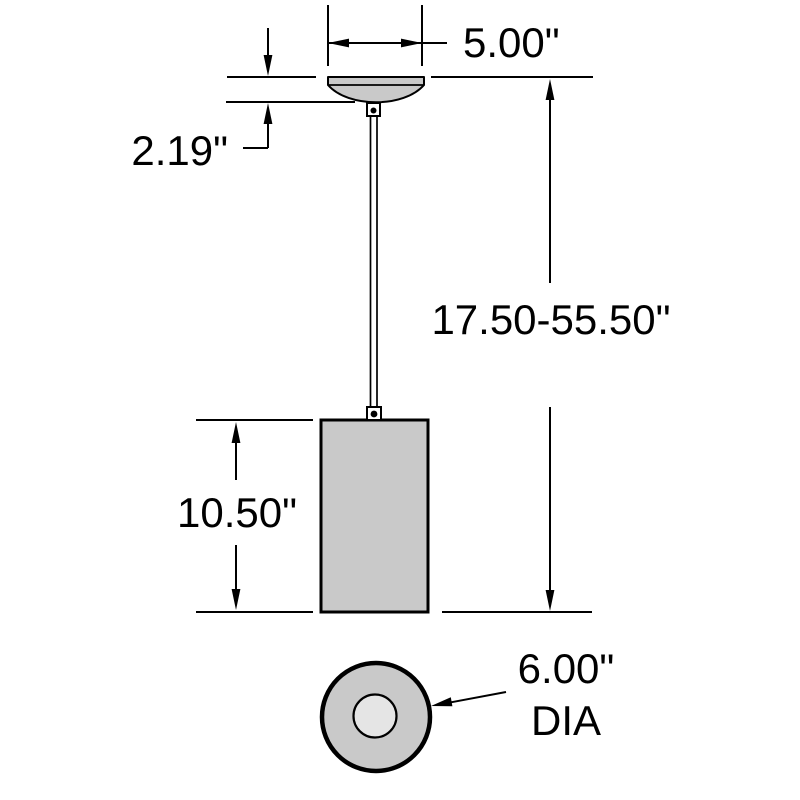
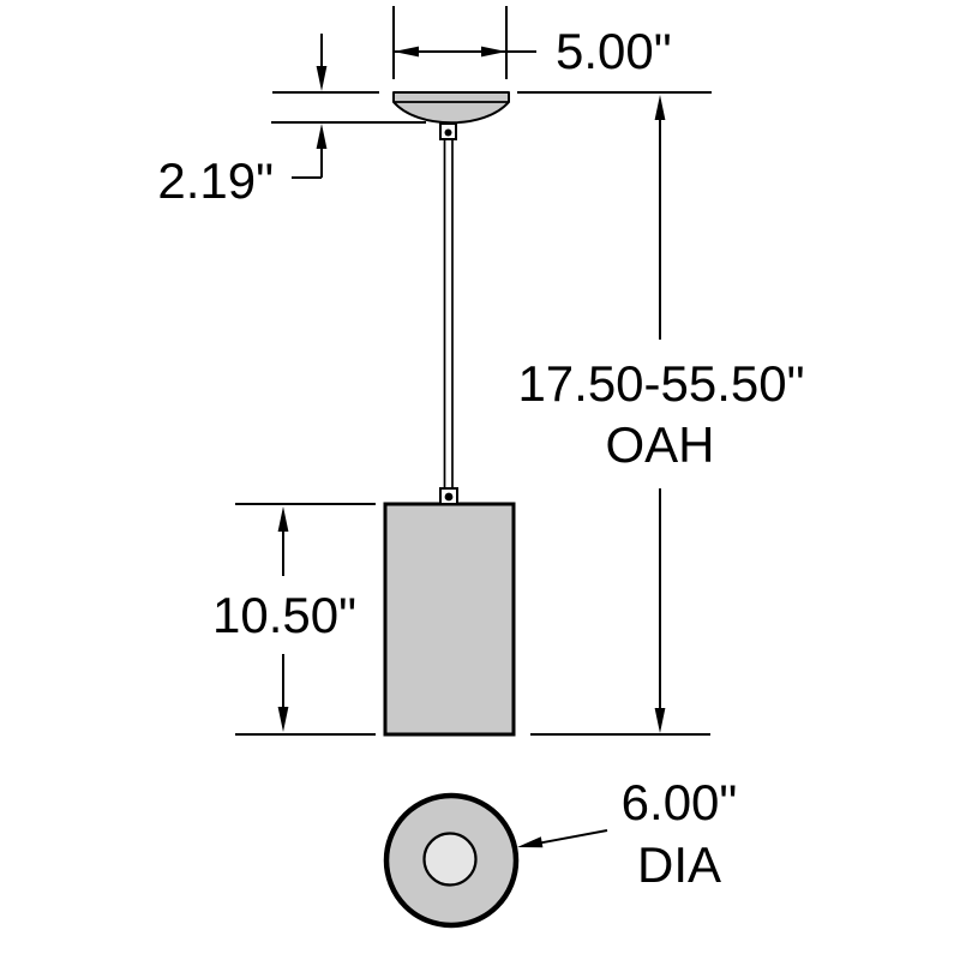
  5.00"
  2.19"
  17.50-55.50"
+ OAH
  10.50"
  6.00"
  DIA
